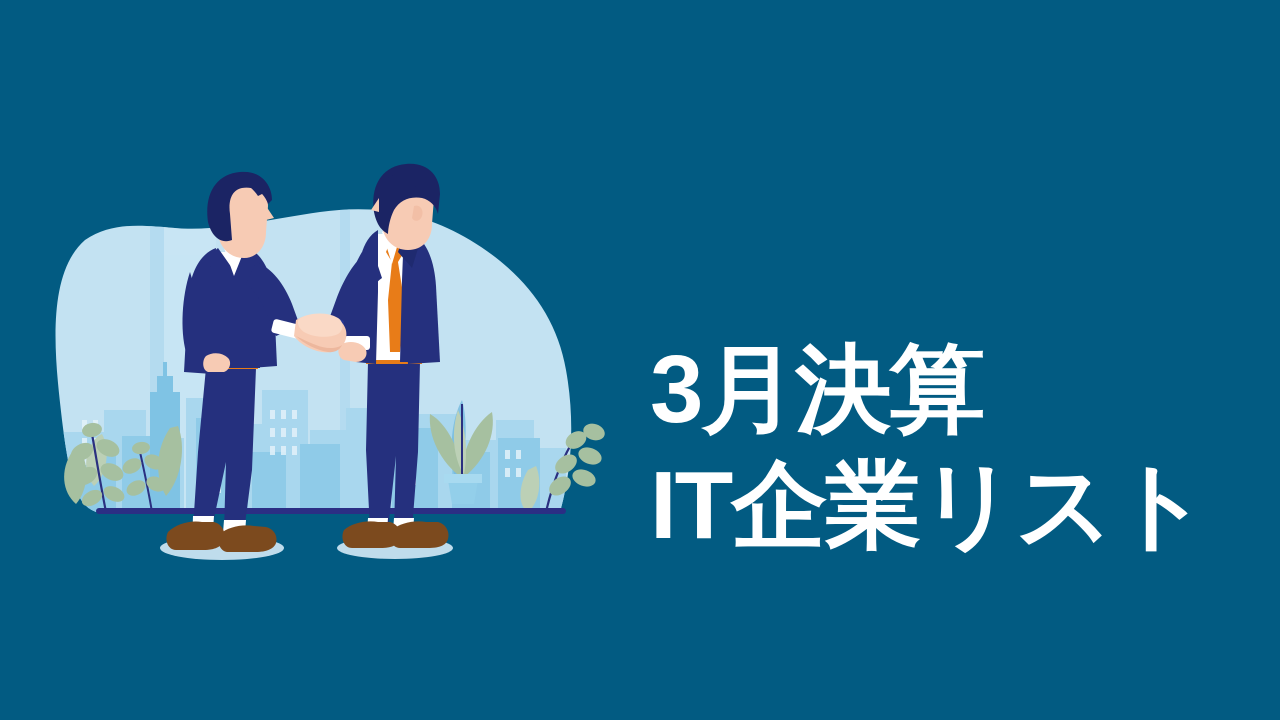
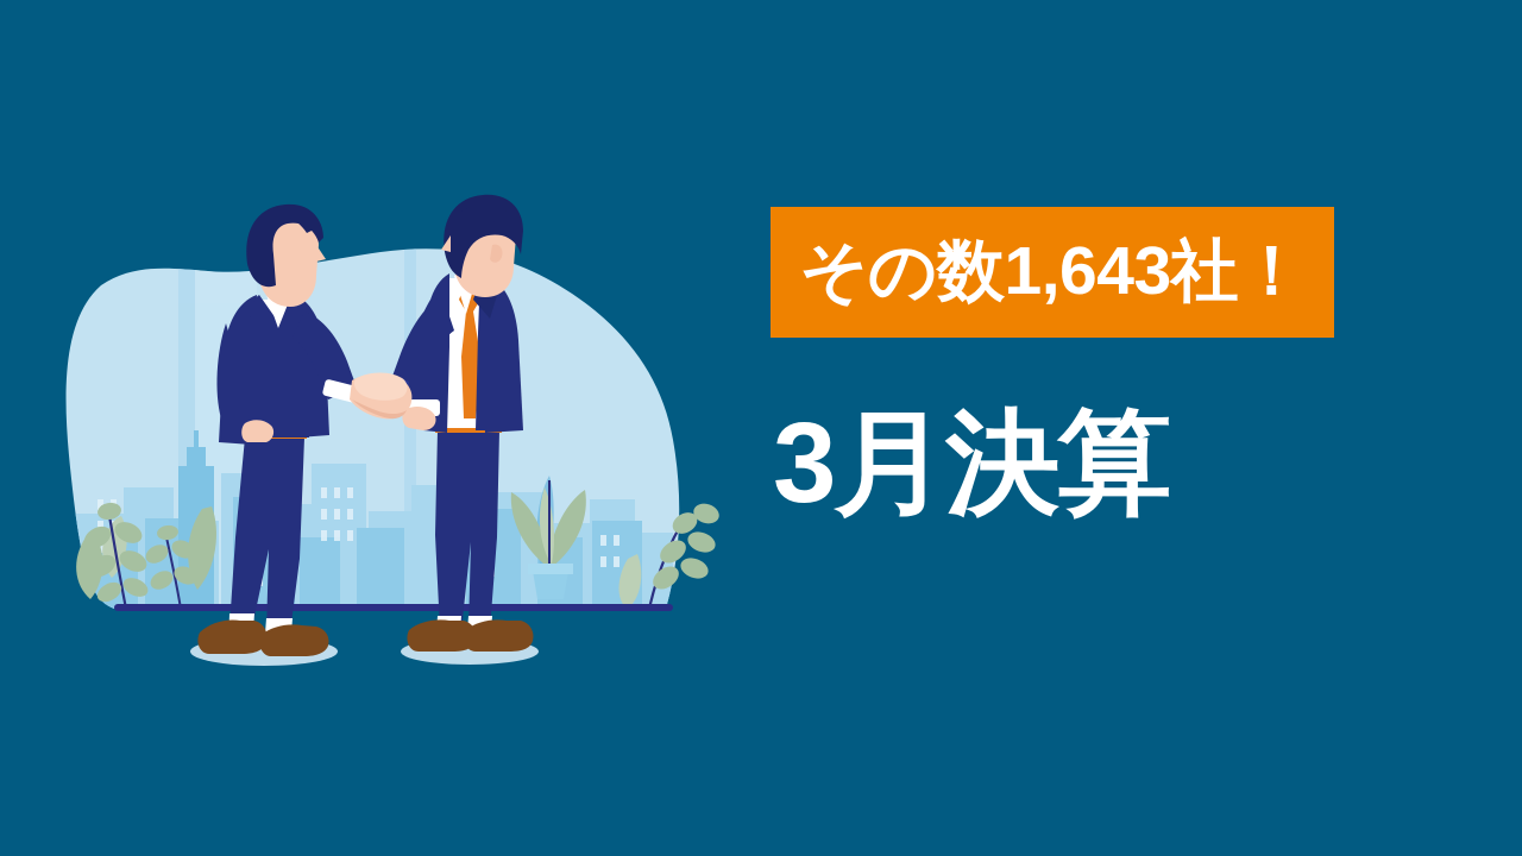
+ その数1,643社！
  3月決算
- IT企業リスト
